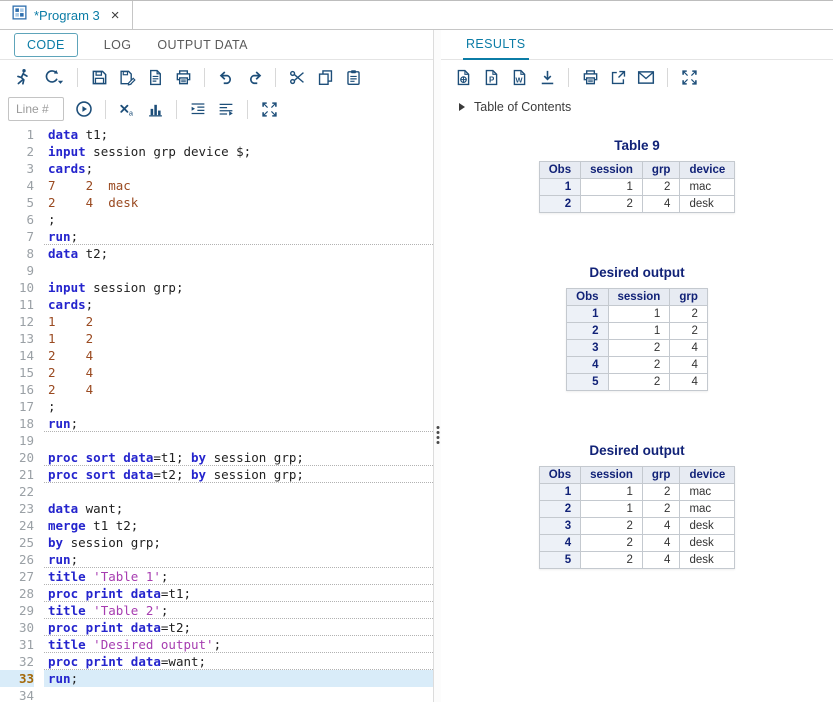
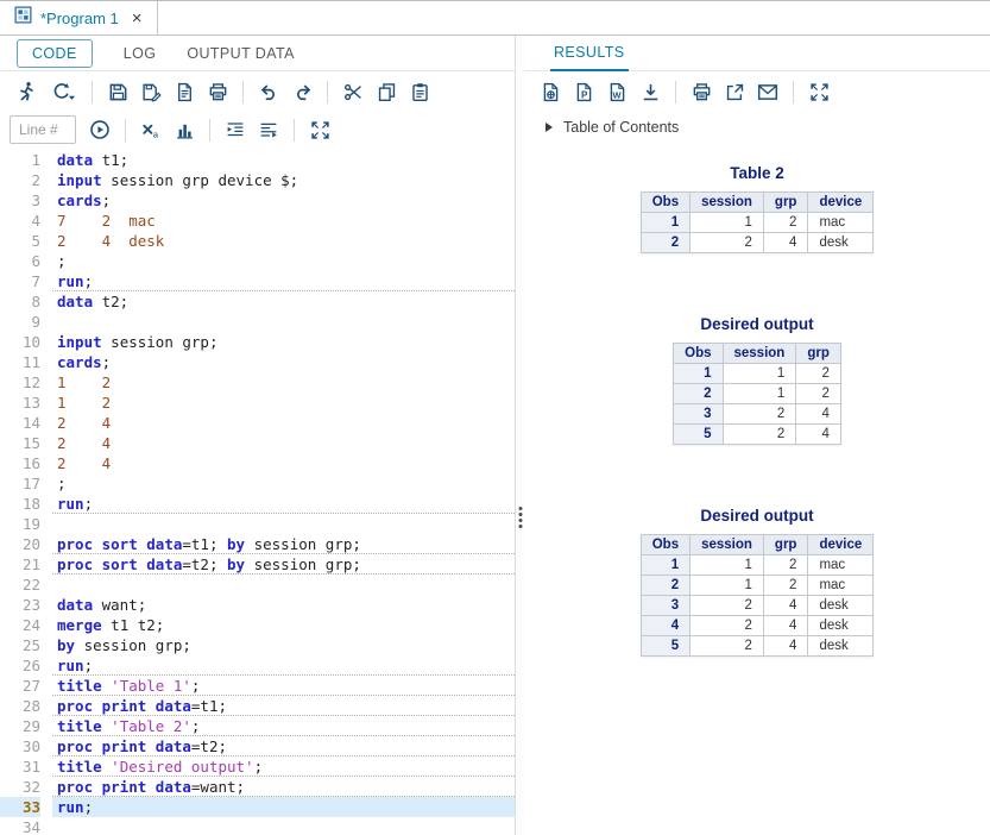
- *Program 3
+ *Program 1
  ×
  CODE
  LOG
  OUTPUT DATA
  Line #
  a
  1
  2
  3
  4
  5
  6
  7
  8
  9
  10
  11
  12
  13
  14
  15
  16
  17
  18
  19
  20
  21
  22
  23
  24
  25
  26
  27
  28
  29
  30
  31
  32
  33
  34
  data t1;
  input session grp device $;
  cards;
  7 2 mac
  2 4 desk
  ;
  run;
  data t2;
  input session grp;
  cards;
  1 2
  1 2
  2 4
  2 4
  2 4
  ;
  run;
  proc sort data=t1; by session grp;
  proc sort data=t2; by session grp;
  data want;
  merge t1 t2;
  by session grp;
  run;
  title 'Table 1';
  proc print data=t1;
  title 'Table 2';
  proc print data=t2;
  title 'Desired output';
  proc print data=want;
  run;
  RESULTS
  P
  W
  Table of Contents
- Table 9
+ Table 2
  Obs	session	grp	device
  1	1	2	mac
  2	2	4	desk
  Desired output
  Obs	session	grp
  1	1	2
  2	1	2
  3	2	4
- 4	2	4
  5	2	4
  Desired output
  Obs	session	grp	device
  1	1	2	mac
  2	1	2	mac
  3	2	4	desk
  4	2	4	desk
  5	2	4	desk
